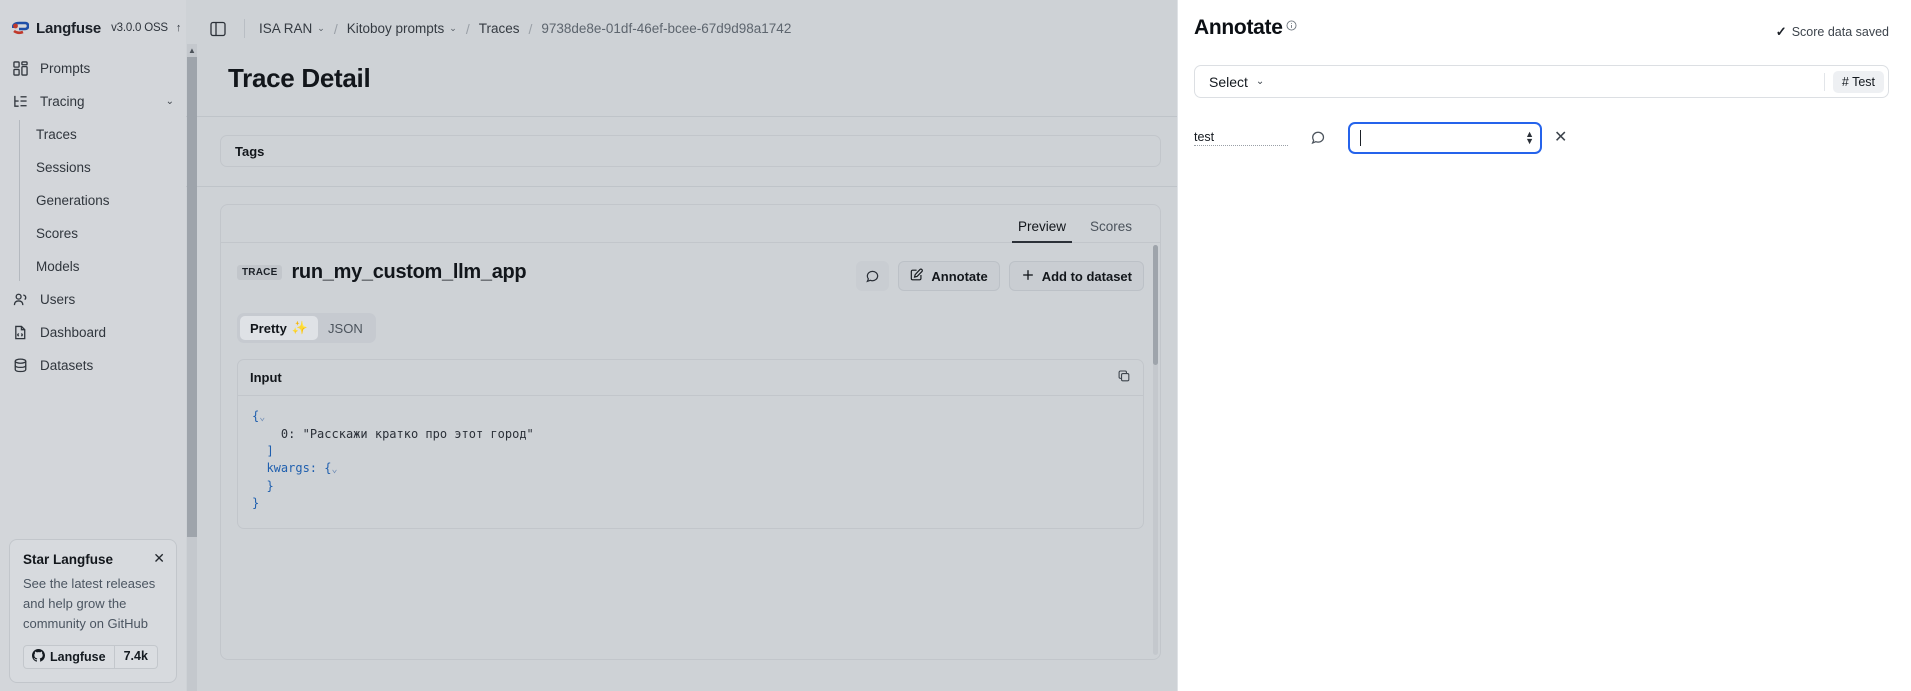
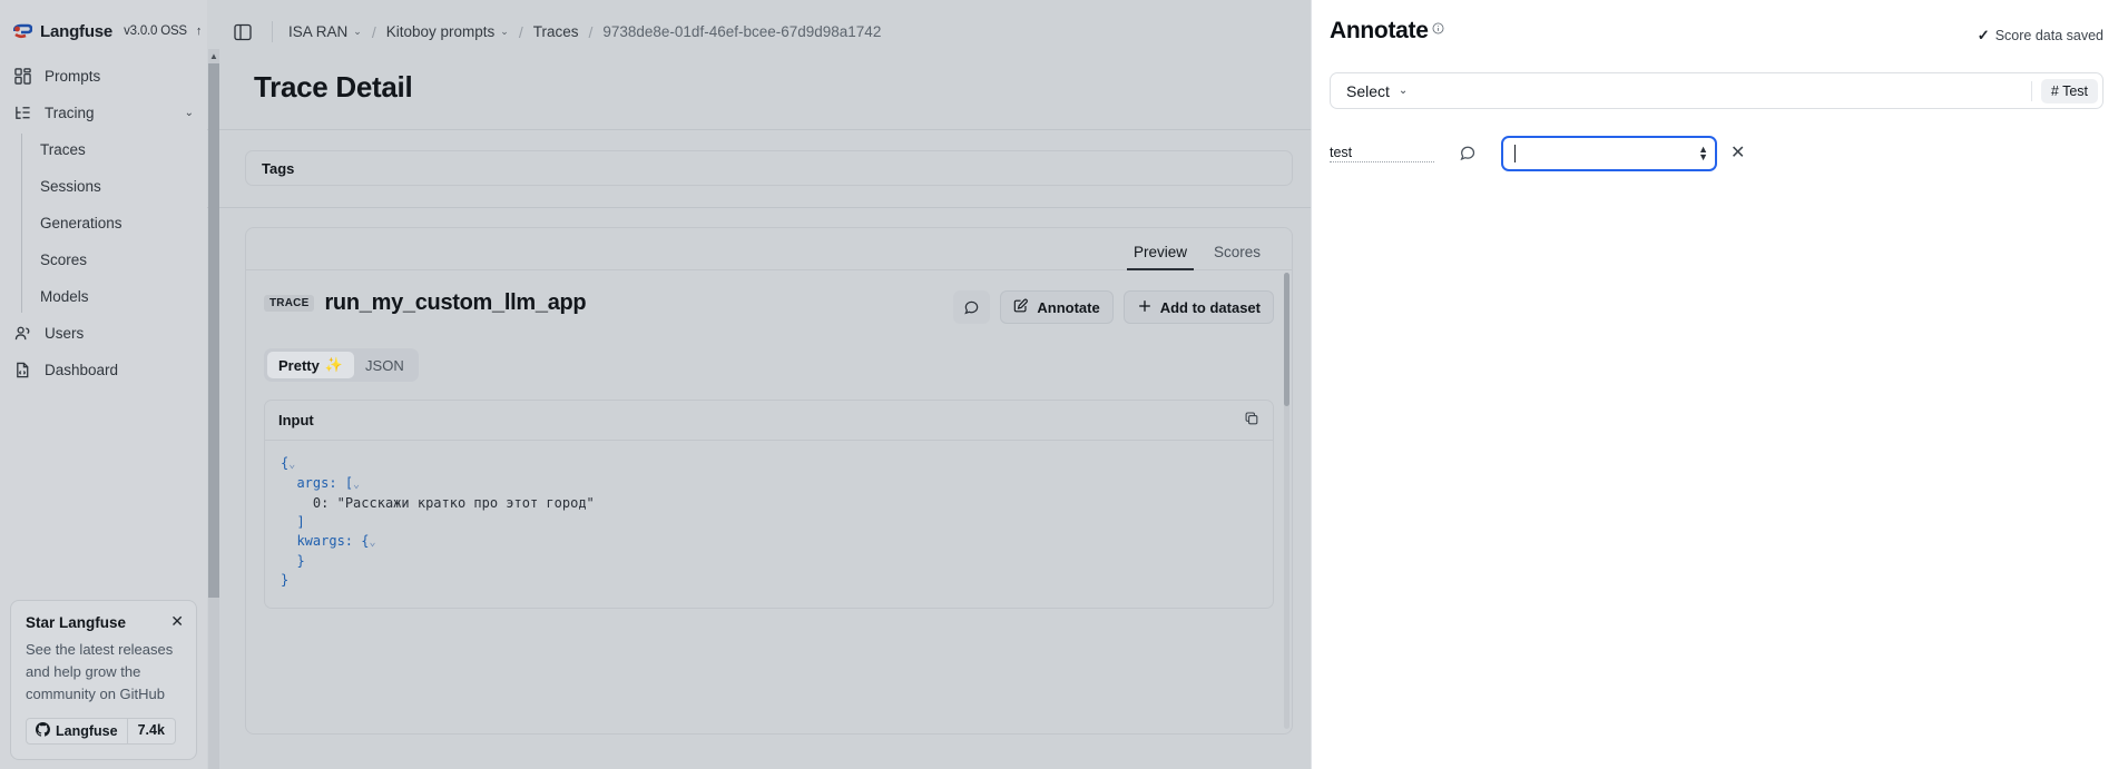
  Langfuse
  v3.0.0 OSS
  ↑
  Prompts
  Tracing
  ⌄
  Traces
  Sessions
  Generations
  Scores
  Models
  Users
  Dashboard
- Datasets
  ✕
  Star Langfuse
  See the latest releases and help grow the community on GitHub
  Langfuse
  7.4k
  ISA RAN
  ⌄
  /
  Kitoboy prompts
  ⌄
  /
  Traces
  /
  9738de8e-01df-46ef-bcee-67d9d98a1742
  Trace Detail
  Tags
  Preview
  Scores
  TRACE
  run_my_custom_llm_app
  Annotate
  Add to dataset
  Pretty
  ✨
  JSON
  Input
  {⌄
+ args: [⌄
  0: "Расскажи кратко про этот город"
  ]
  kwargs: {⌄
  }
  }
  ▲
  Annotate
  ✓
  Score data saved
  Select
  ⌄
  # Test
  test
  ▲
  ▼
  ✕
